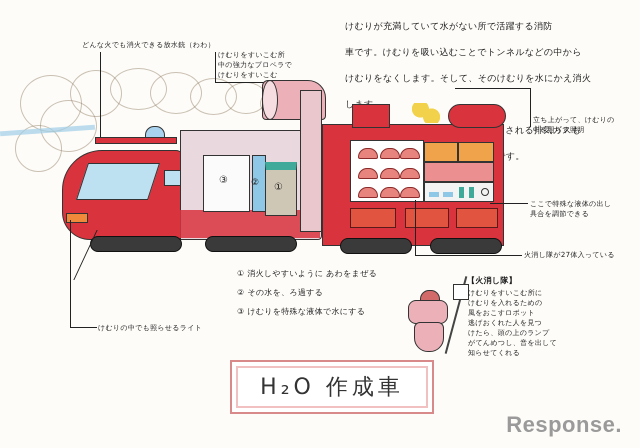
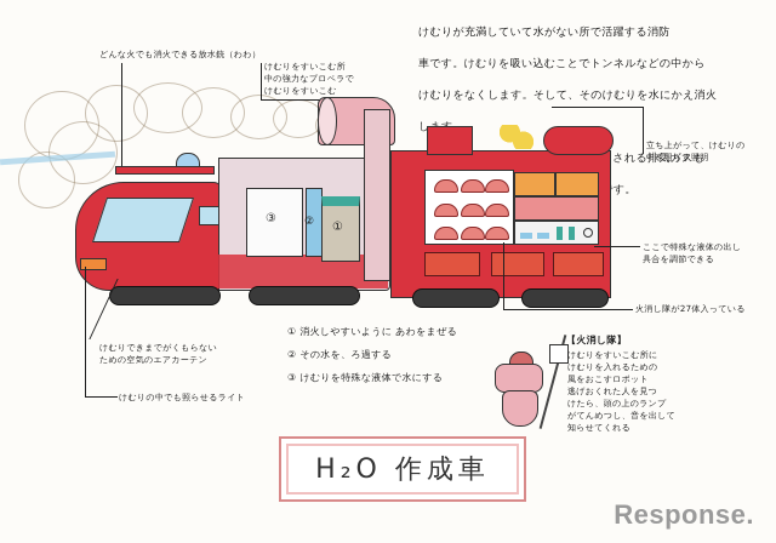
  けむりが充満していて水がない所で活躍する消防
  車です。けむりを吸い込むことでトンネルなどの中から
  けむりをなくします。そして、そのけむりを水にかえ消火
  どんな火でも消火できる放水銃（わわ）
  けむりをすいこむ所
  中の強力なプロペラで
  けむりをすいこむ
  ③
  ②
  ①
  立ち上がって、けむりの
  中を照らす照明
  ここで特殊な液体の出し
  具合を調節できる
  火消し隊が27体入っている
+ けむりできまでがくもらない
+ ための空気のエアカーテン
  けむりの中でも照らせるライト
  ① 消火しやすいように あわをまぜる
  ② その水を、ろ過する
  ③ けむりを特殊な液体で水にする
  【火消し隊】
  けむりをすいこむ所に
  けむりを入れるための
  風をおこすロボット
  逃げおくれた人を見つ
  けたら、頭の上のランプ
  がてんめつし、音を出して
  知らせてくれる
  H₂O 作成車
  Response.
